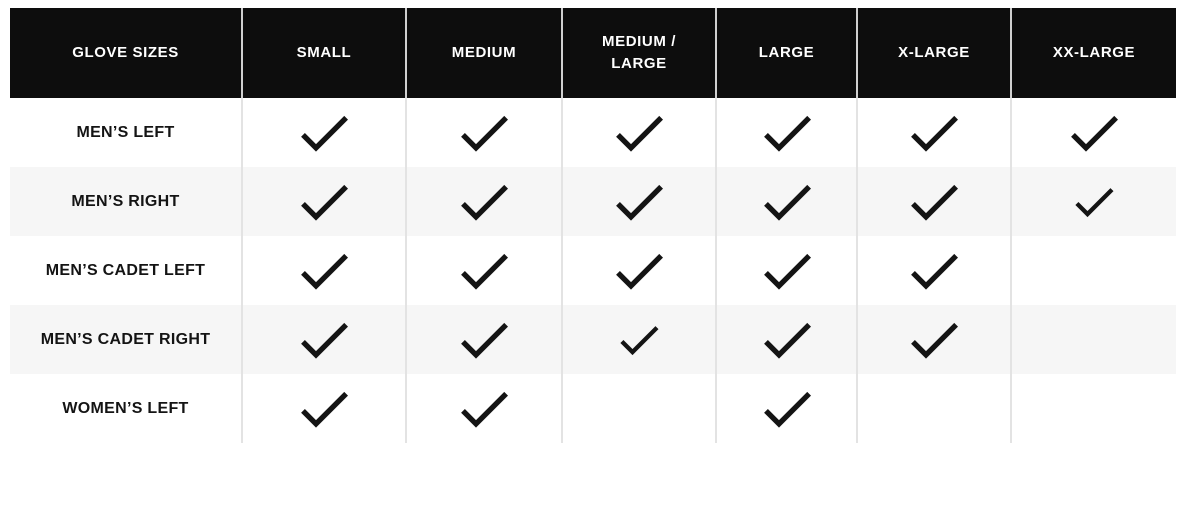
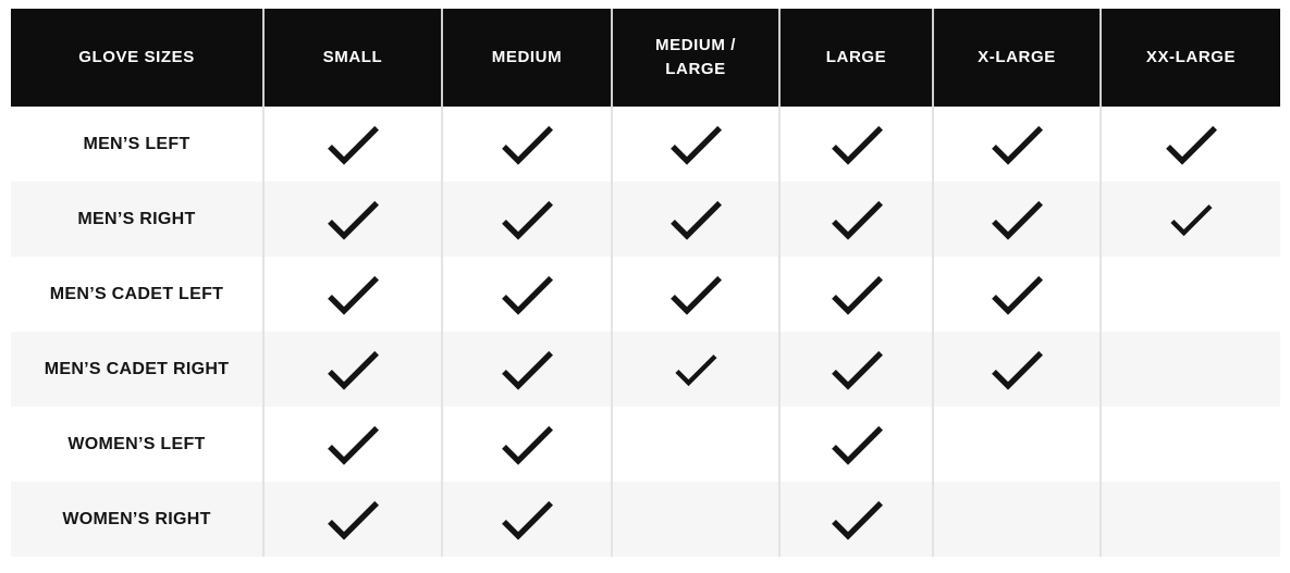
  GLOVE SIZES	SMALL	MEDIUM	MEDIUM / LARGE	LARGE	X-LARGE	XX-LARGE
  MEN’S LEFT
  MEN’S RIGHT
  MEN’S CADET LEFT
  MEN’S CADET RIGHT
  WOMEN’S LEFT
+ WOMEN’S RIGHT
